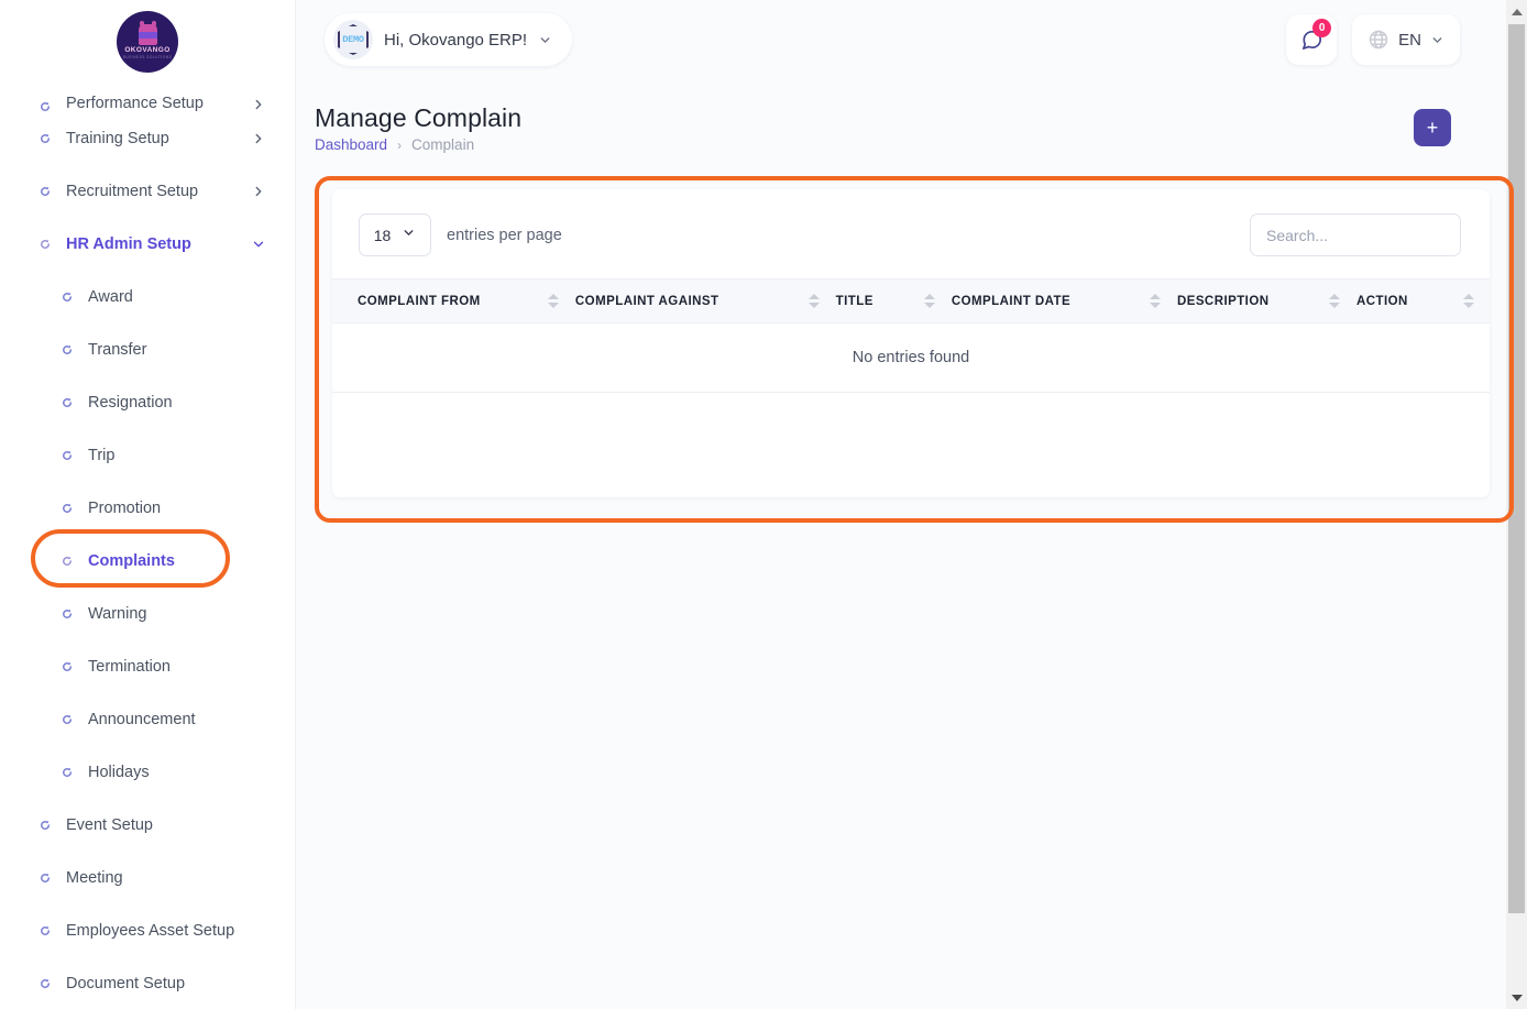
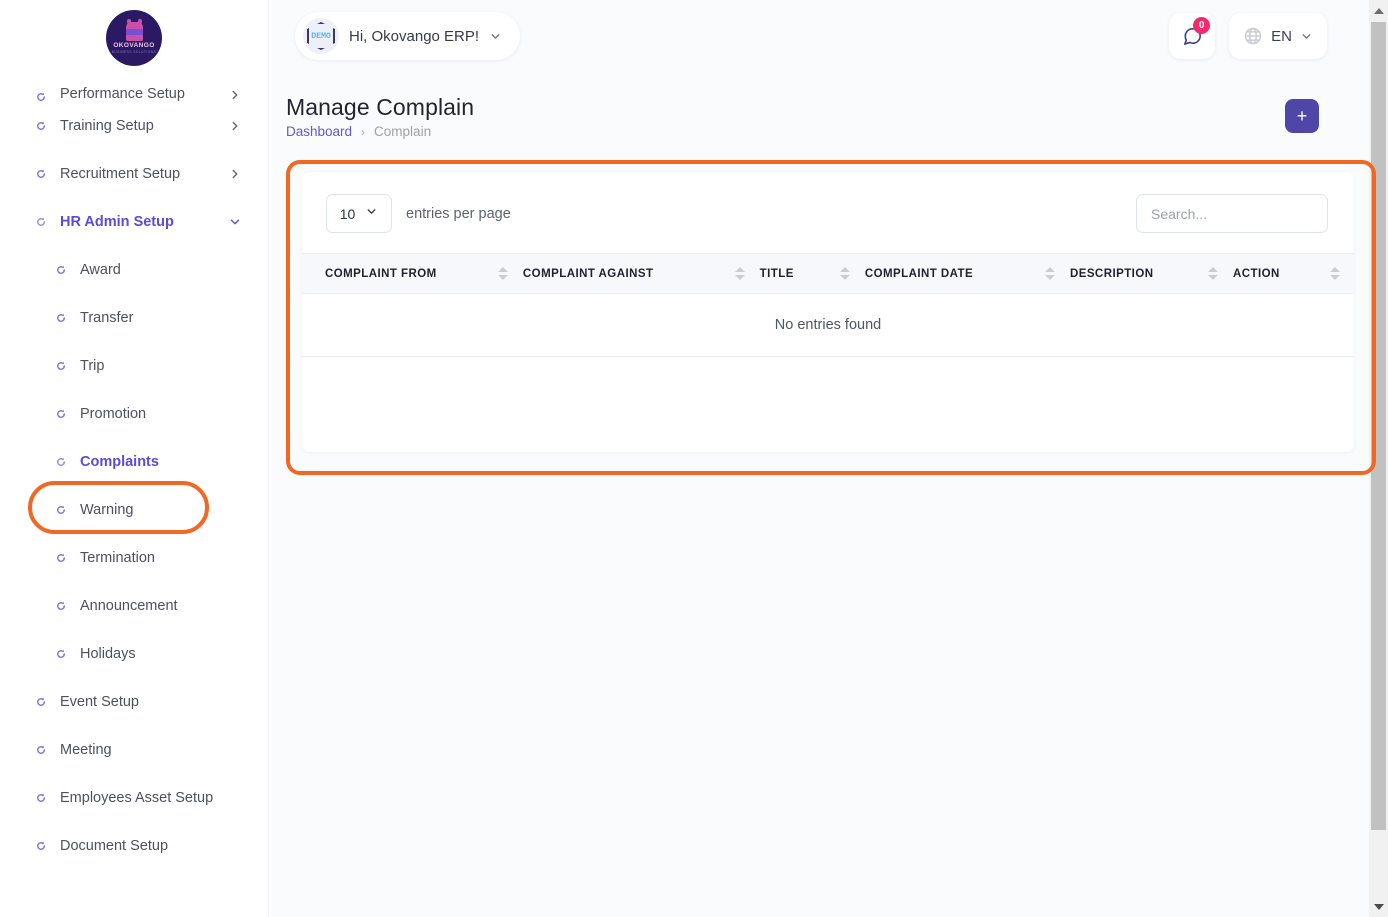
  Performance Setup
  Training Setup
  Recruitment Setup
  HR Admin Setup
  Award
  Transfer
- Resignation
  Trip
  Promotion
  Complaints
  Warning
  Termination
  Announcement
  Holidays
  Event Setup
  Meeting
  Employees Asset Setup
  Document Setup
  DEMO
  Hi, Okovango ERP!
  0
  EN
  Manage Complain
  Dashboard
  ›
  Complain
  +
- 18
+ 10
  entries per page
  Search...
  COMPLAINT FROM	COMPLAINT AGAINST	TITLE	COMPLAINT DATE	DESCRIPTION	ACTION
  No entries found
